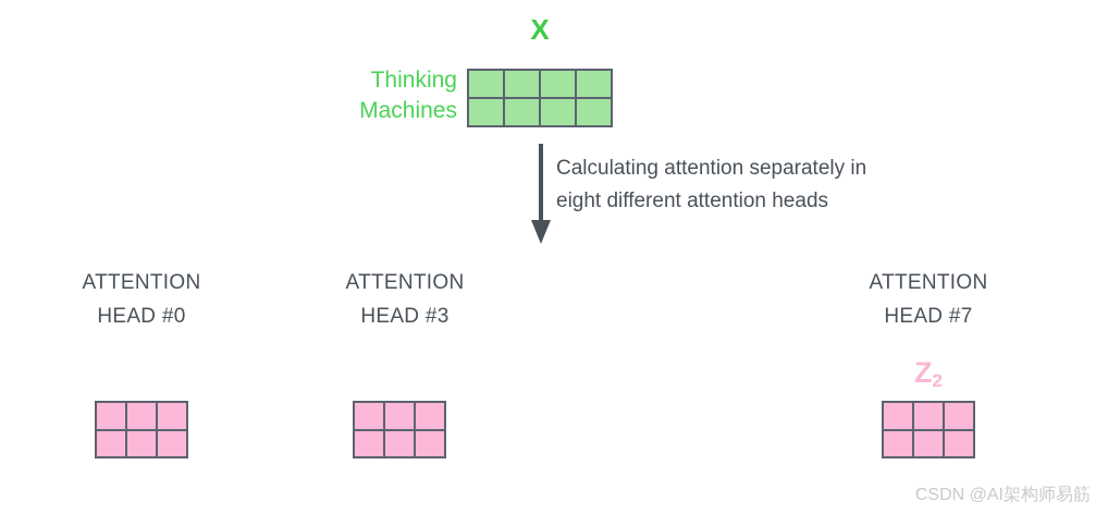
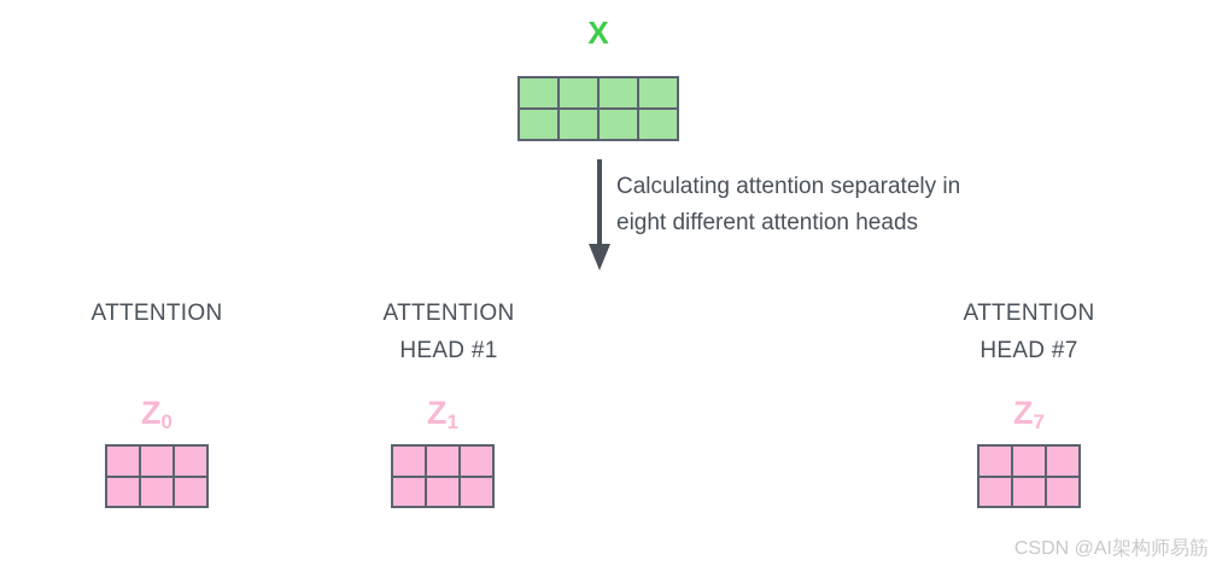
  X
- Thinking
- Machines
  Calculating attention separately in
  eight different attention heads
  ATTENTION
- HEAD #0
  ATTENTION
- HEAD #3
+ HEAD #1
  ATTENTION
  HEAD #7
+ Z0
+ Z1
- Z2
+ Z7
  CSDN @AI架构师易筋
